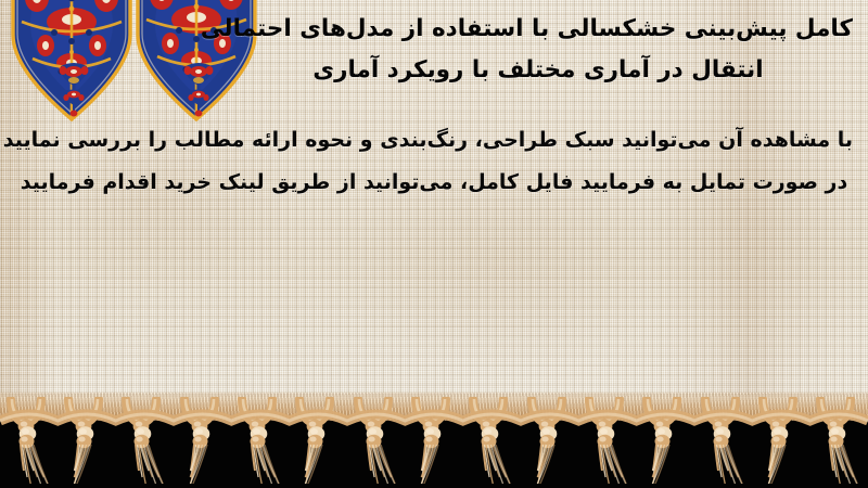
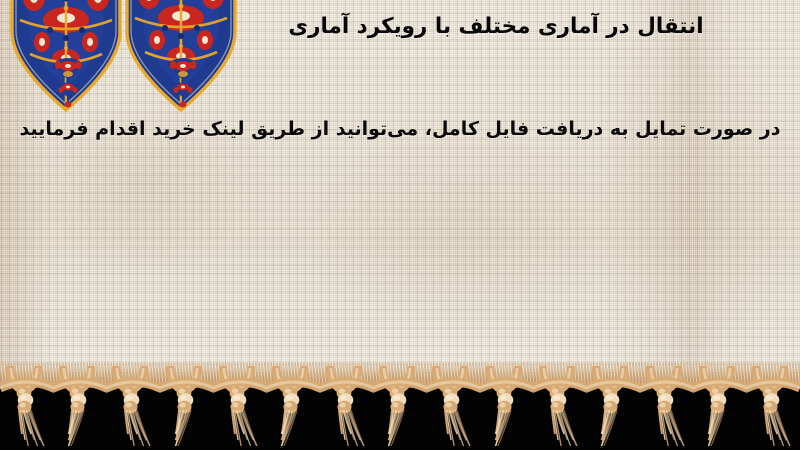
- کامل پیش‌بینی خشکسالی با استفاده از مدل‌های احتمالی
  انتقال در آماری مختلف با رویکرد آماری
- با مشاهده آن می‌توانید سبک طراحی، رنگ‌بندی و نحوه ارائه مطالب را بررسی نمایید
- در صورت تمایل به فرمایید فایل کامل، می‌توانید از طریق لینک خرید اقدام فرمایید
+ در صورت تمایل به دریافت فایل کامل، می‌توانید از طریق لینک خرید اقدام فرمایید
